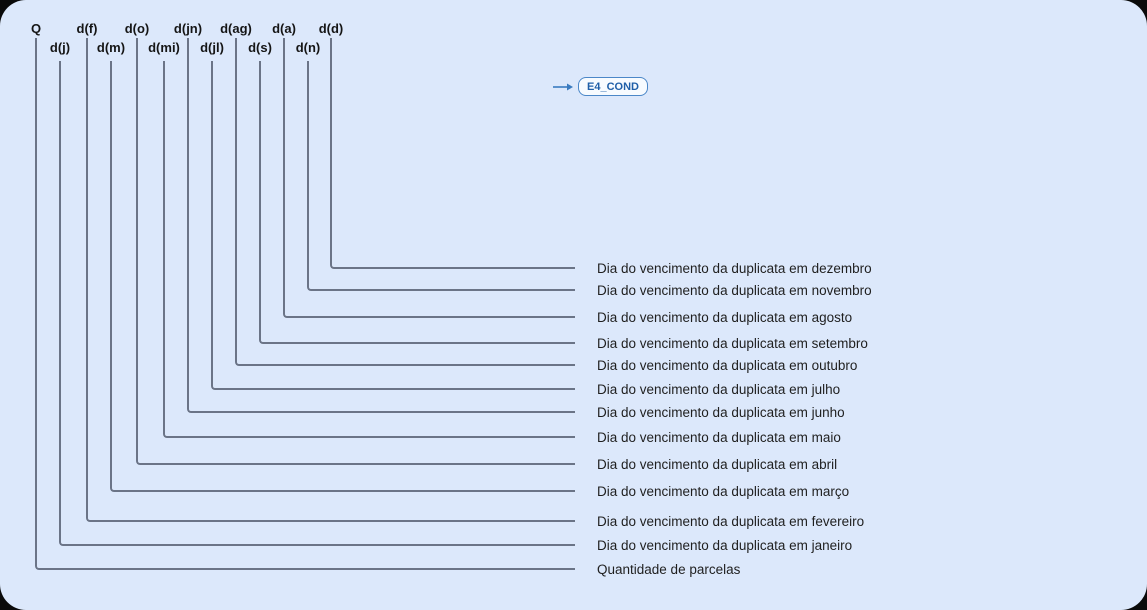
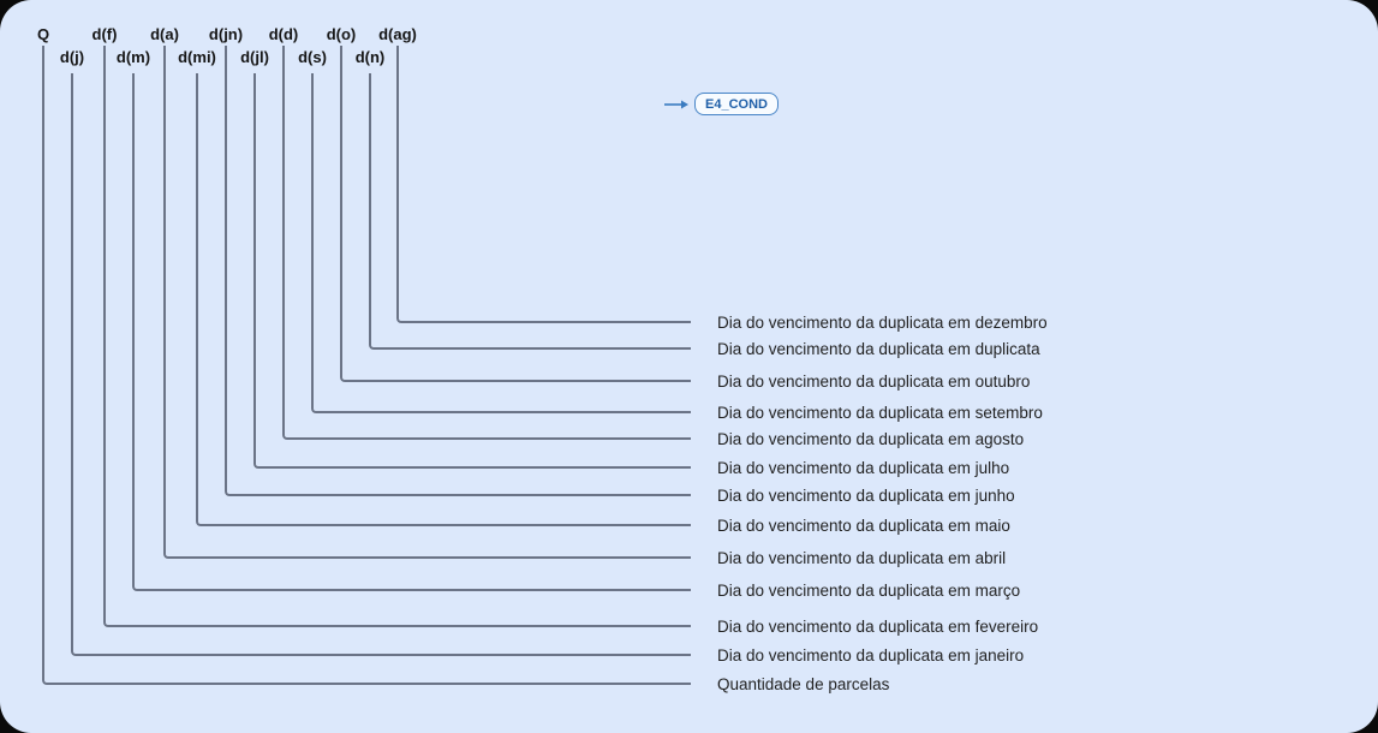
  Q
  Quantidade de parcelas
  d(j)
  Dia do vencimento da duplicata em janeiro
  d(f)
  Dia do vencimento da duplicata em fevereiro
  d(m)
  Dia do vencimento da duplicata em março
- d(o)
+ d(a)
  Dia do vencimento da duplicata em abril
  d(mi)
  Dia do vencimento da duplicata em maio
  d(jn)
  Dia do vencimento da duplicata em junho
  d(jl)
  Dia do vencimento da duplicata em julho
- d(ag)
+ d(d)
- Dia do vencimento da duplicata em outubro
+ Dia do vencimento da duplicata em agosto
  d(s)
  Dia do vencimento da duplicata em setembro
- d(a)
+ d(o)
- Dia do vencimento da duplicata em agosto
+ Dia do vencimento da duplicata em outubro
  d(n)
- Dia do vencimento da duplicata em novembro
+ Dia do vencimento da duplicata em duplicata
- d(d)
+ d(ag)
  Dia do vencimento da duplicata em dezembro
  E4_COND
